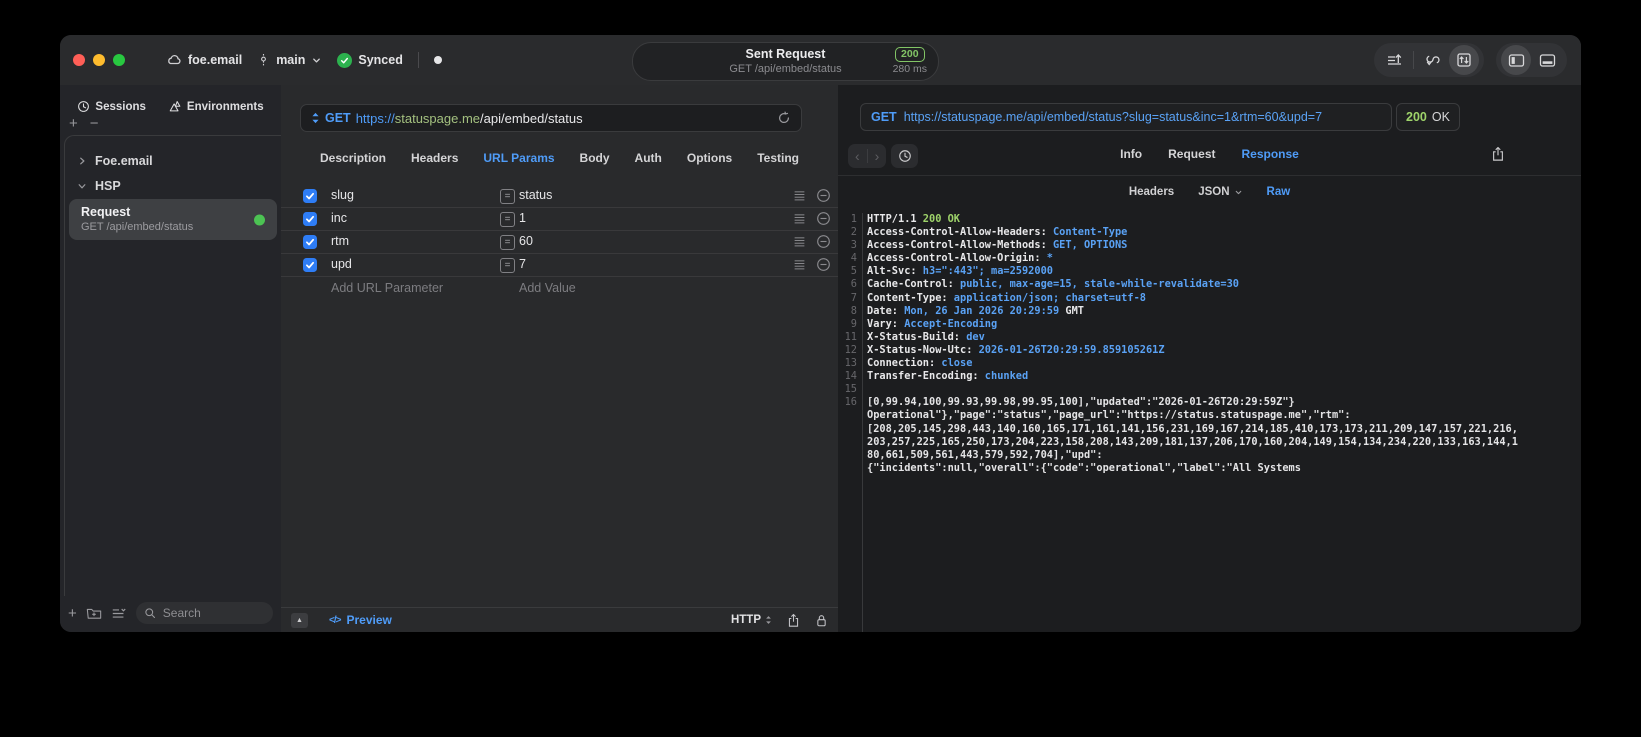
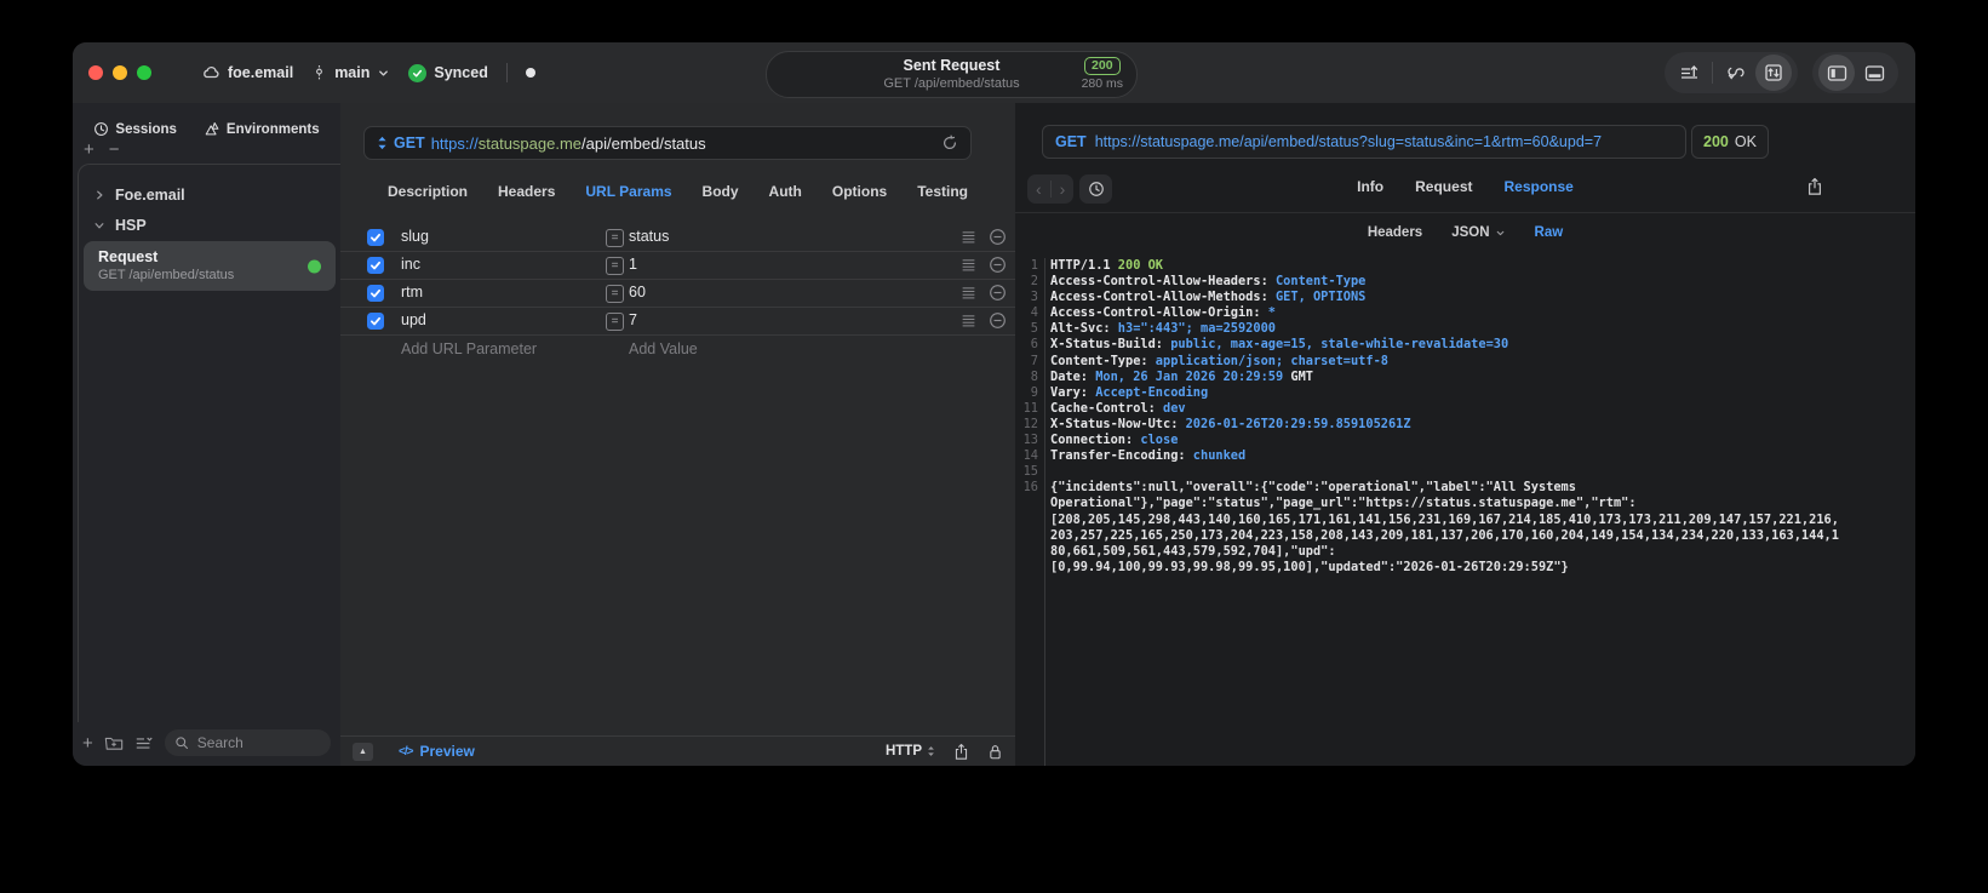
  foe.email
  main
  Synced
  Sent Request
  GET /api/embed/status
  200
  280 ms
  Sessions
  Environments
  +
  −
  Foe.email
  HSP
  Request
  GET /api/embed/status
  +
  Search
  GET
  https://
  statuspage.me
  /api/embed/status
  Description
  Headers
  URL Params
  Body
  Auth
  Options
  Testing
  slug
  =
  status
  inc
  =
  1
  rtm
  =
  60
  upd
  =
  7
  Add URL Parameter
  Add Value
  </>
  Preview
  HTTP
  GET
  https://statuspage.me/api/embed/status?slug=status&inc=1&rtm=60&upd=7
  200
  OK
  ‹
  ›
  Info
  Request
  Response
  Headers
  JSON
  Raw
  1
  HTTP/1.1 200 OK
  2
  Access-Control-Allow-Headers: Content-Type
  3
  Access-Control-Allow-Methods: GET, OPTIONS
  4
  Access-Control-Allow-Origin: *
  5
  Alt-Svc: h3=":443"; ma=2592000
  6
- Cache-Control: public, max-age=15, stale-while-revalidate=30
+ X-Status-Build: public, max-age=15, stale-while-revalidate=30
  7
  Content-Type: application/json; charset=utf-8
  8
  Date: Mon, 26 Jan 2026 20:29:59 GMT
  9
  Vary: Accept-Encoding
  11
- X-Status-Build: dev
+ Cache-Control: dev
  12
  X-Status-Now-Utc: 2026-01-26T20:29:59.859105261Z
  13
  Connection: close
  14
  Transfer-Encoding: chunked
  15
  16
- [0,99.94,100,99.93,99.98,99.95,100],"updated":"2026-01-26T20:29:59Z"}
+ {"incidents":null,"overall":{"code":"operational","label":"All Systems
  Operational"},"page":"status","page_url":"https://status.statuspage.me","rtm":
  [208,205,145,298,443,140,160,165,171,161,141,156,231,169,167,214,185,410,173,173,211,209,147,157,221,216,
  203,257,225,165,250,173,204,223,158,208,143,209,181,137,206,170,160,204,149,154,134,234,220,133,163,144,1
  80,661,509,561,443,579,592,704],"upd":
- {"incidents":null,"overall":{"code":"operational","label":"All Systems
+ [0,99.94,100,99.93,99.98,99.95,100],"updated":"2026-01-26T20:29:59Z"}
